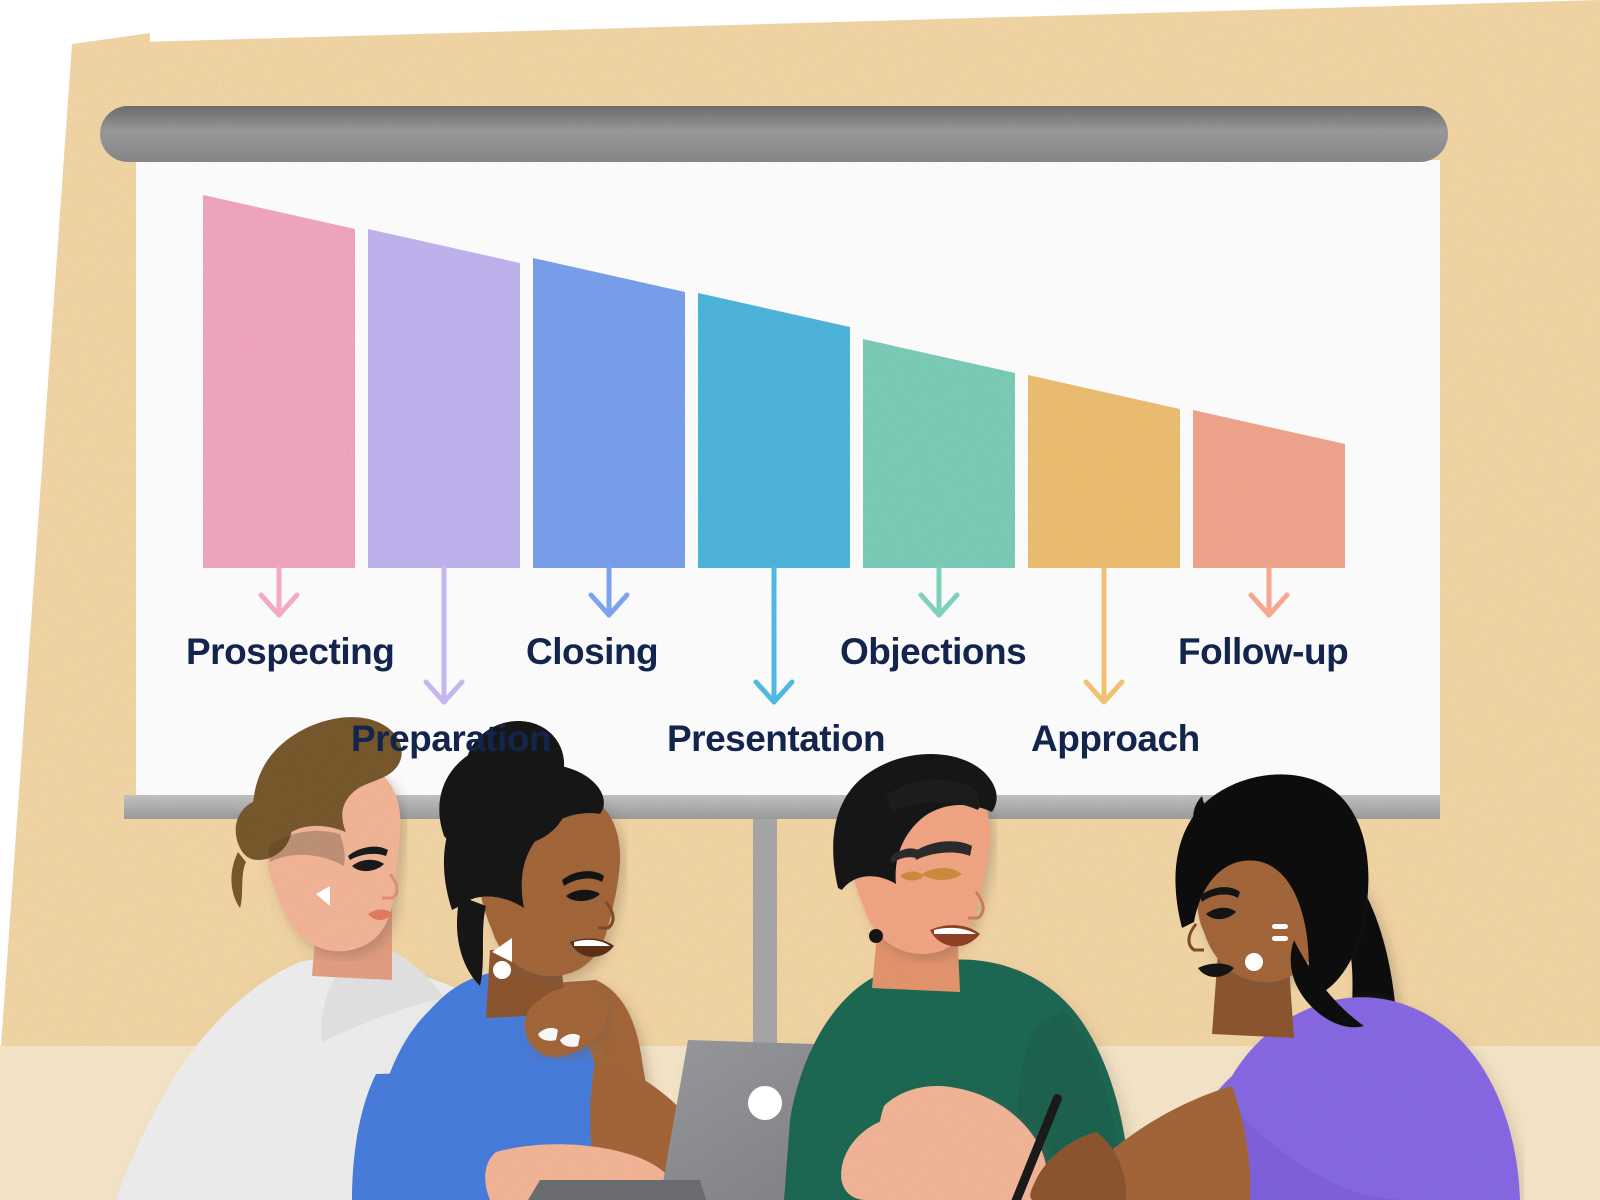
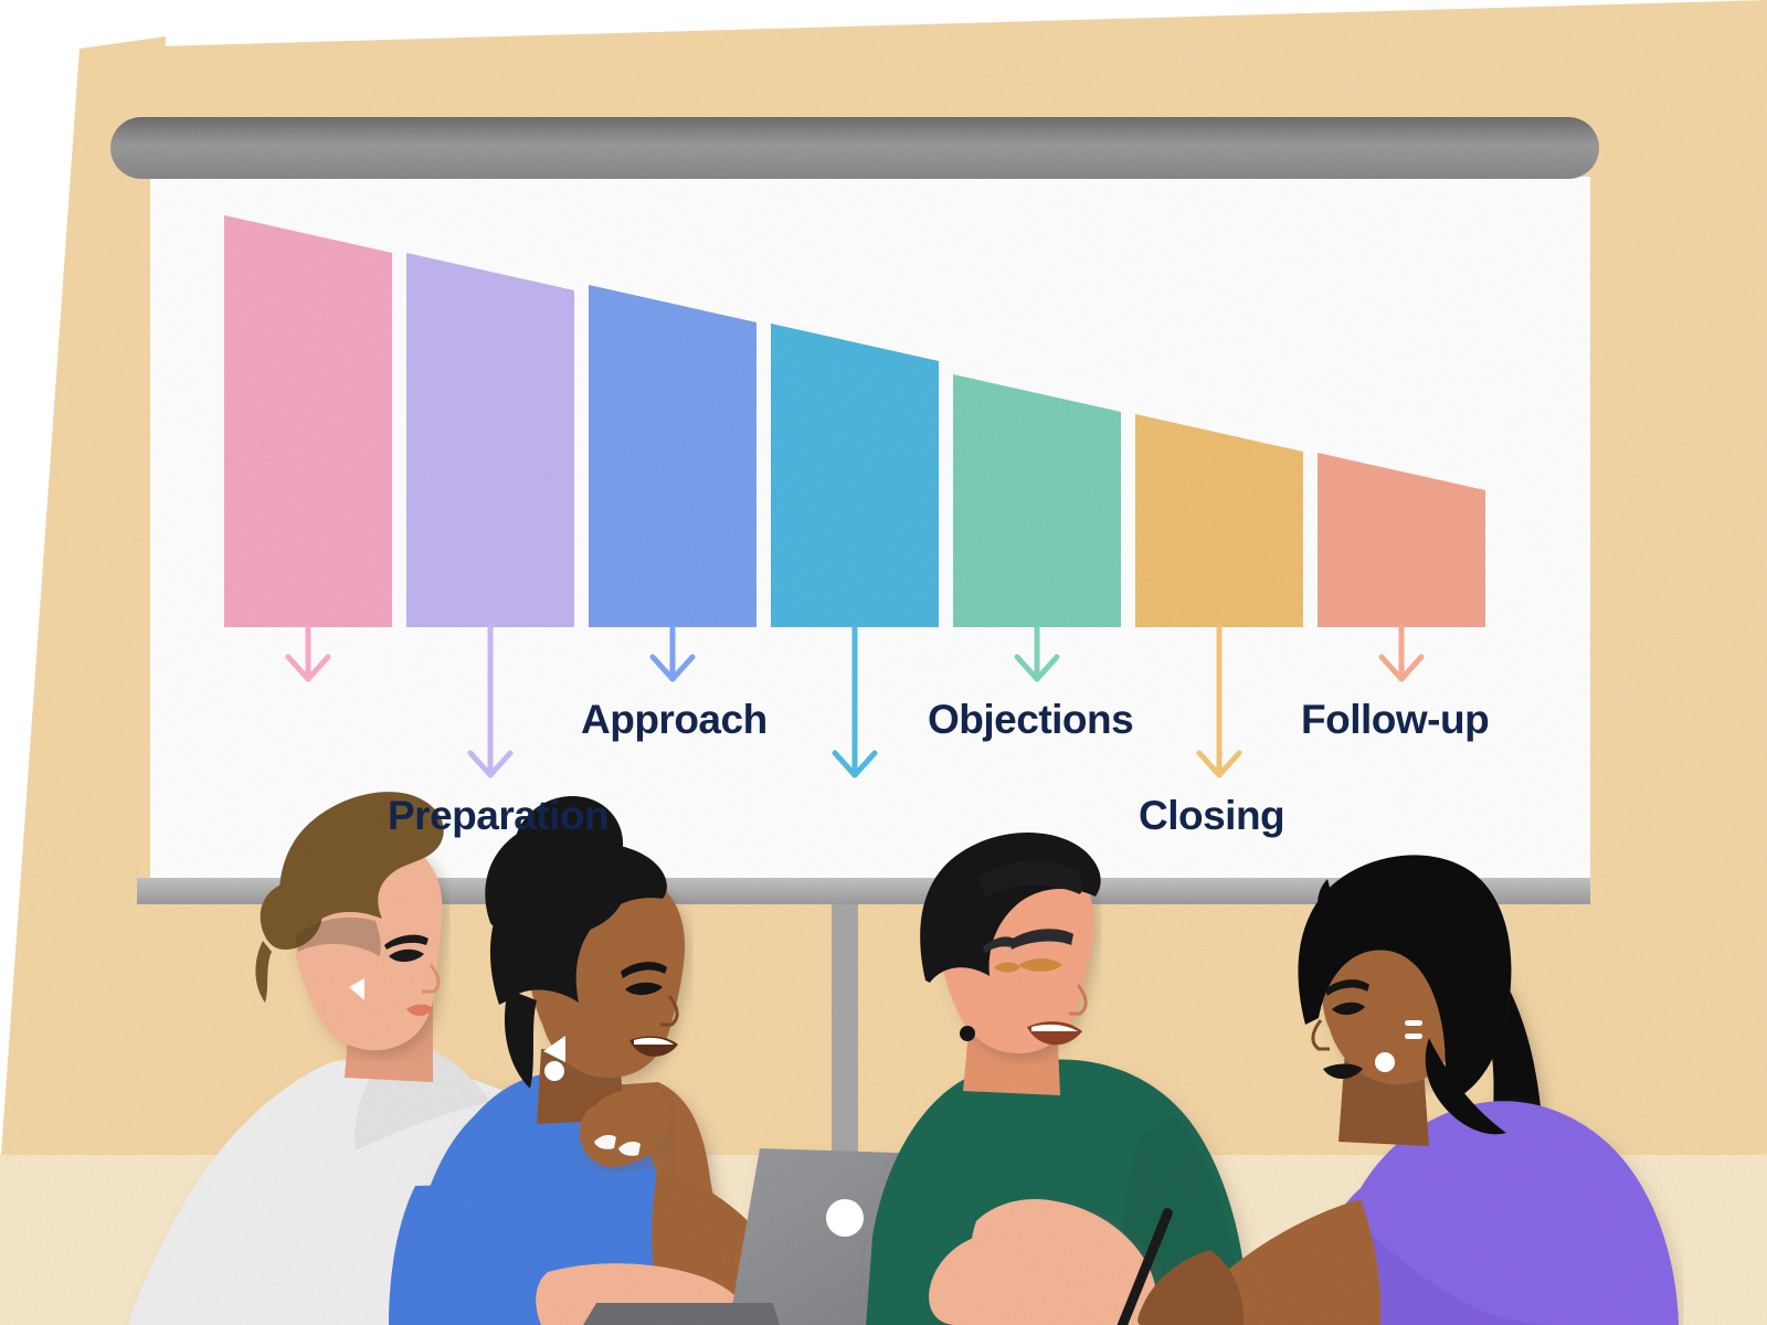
- Prospecting
  Preparation
- Closing
+ Approach
- Presentation
  Objections
- Approach
+ Closing
  Follow-up
